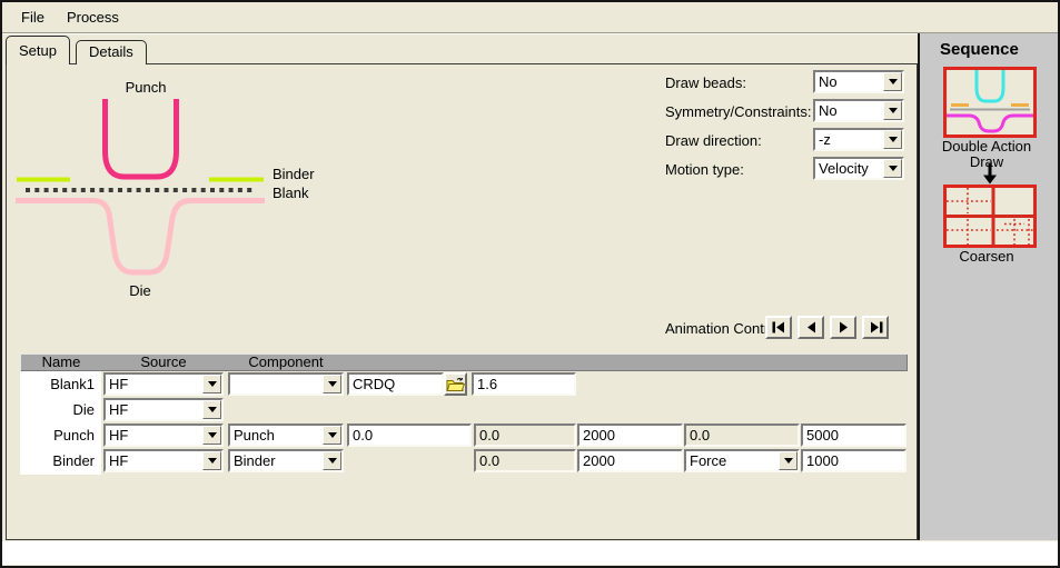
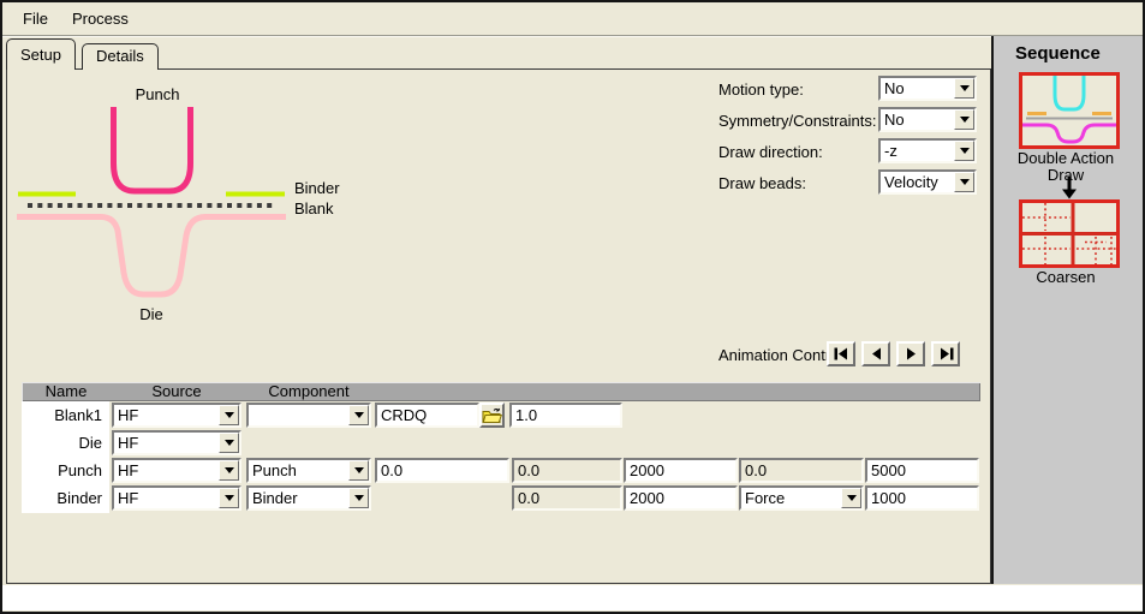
  File
  Process
  Setup
  Details
  Punch
  Binder
  Blank
  Die
- Draw beads:
+ Motion type:
  No
  Symmetry/Constraints:
  No
  Draw direction:
  -z
- Motion type:
+ Draw beads:
  Velocity
  Animation Cont
  Name
  Source
  Component
  Blank1
  HF
  CRDQ
- 1.6
+ 1.0
  Die
  HF
  Punch
  HF
  Punch
  0.0
  0.0
  2000
  0.0
  5000
  Binder
  HF
  Binder
  0.0
  2000
  Force
  1000
  Sequence
  Double Action Draw
  Coarsen
